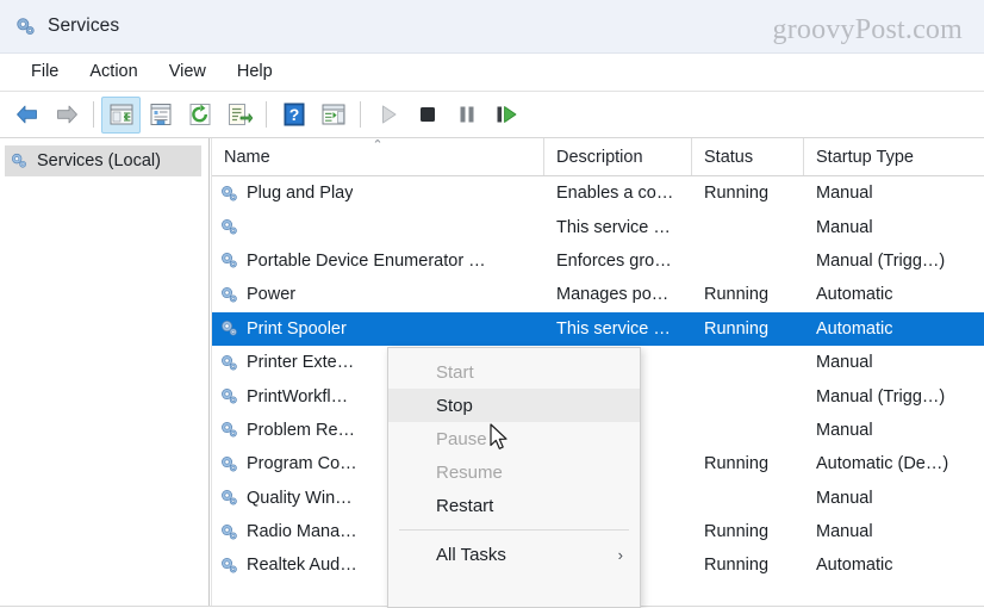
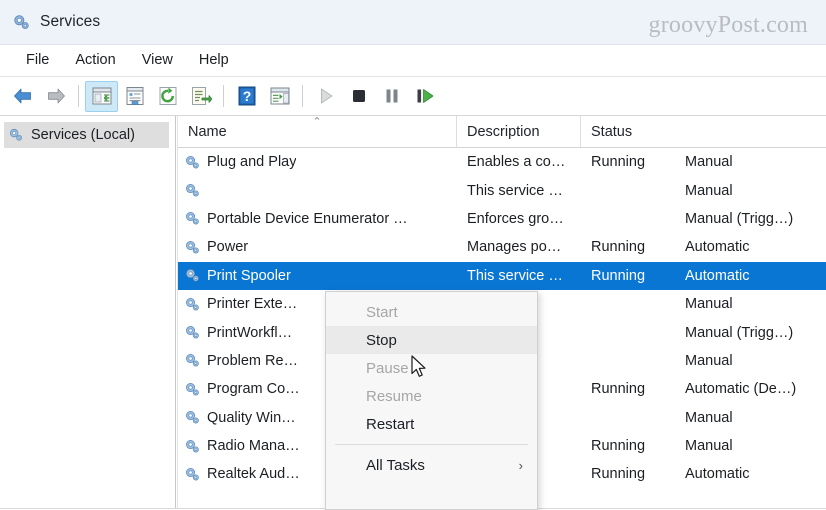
  Services
  groovyPost.com
  File
  Action
  View
  Help
  ?
  Services (Local)
  ⌃
  Name
  Description
  Status
- Startup Type
  Plug and Play
  Enables a co…
  Running
  Manual
  This service …
  Manual
  Portable Device Enumerator …
  Enforces gro…
  Manual (Trigg…)
  Power
  Manages po…
  Running
  Automatic
  Print Spooler
  This service …
  Running
  Automatic
  Printer Exte…
  Manual
  PrintWorkfl…
  Manual (Trigg…)
  Problem Re…
  Manual
  Program Co…
  Running
  Automatic (De…)
  Quality Win…
  Manual
  Radio Mana…
  Running
  Manual
  Realtek Aud…
  Running
  Automatic
  Start
  Stop
  Pause
  Resume
  Restart
  All Tasks
  ›
